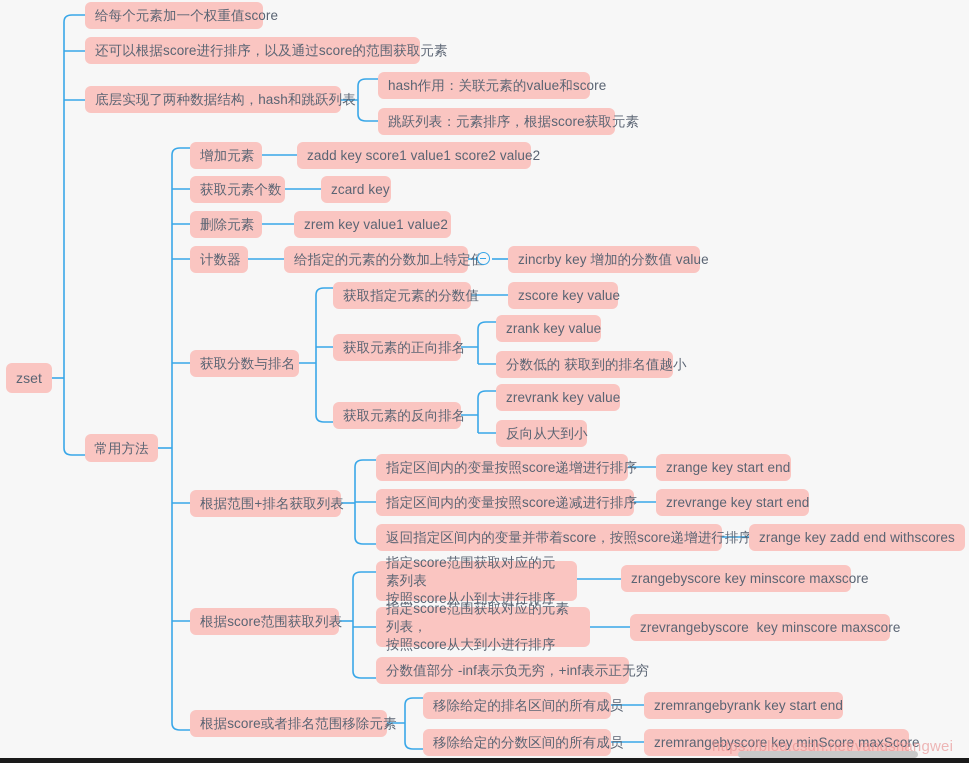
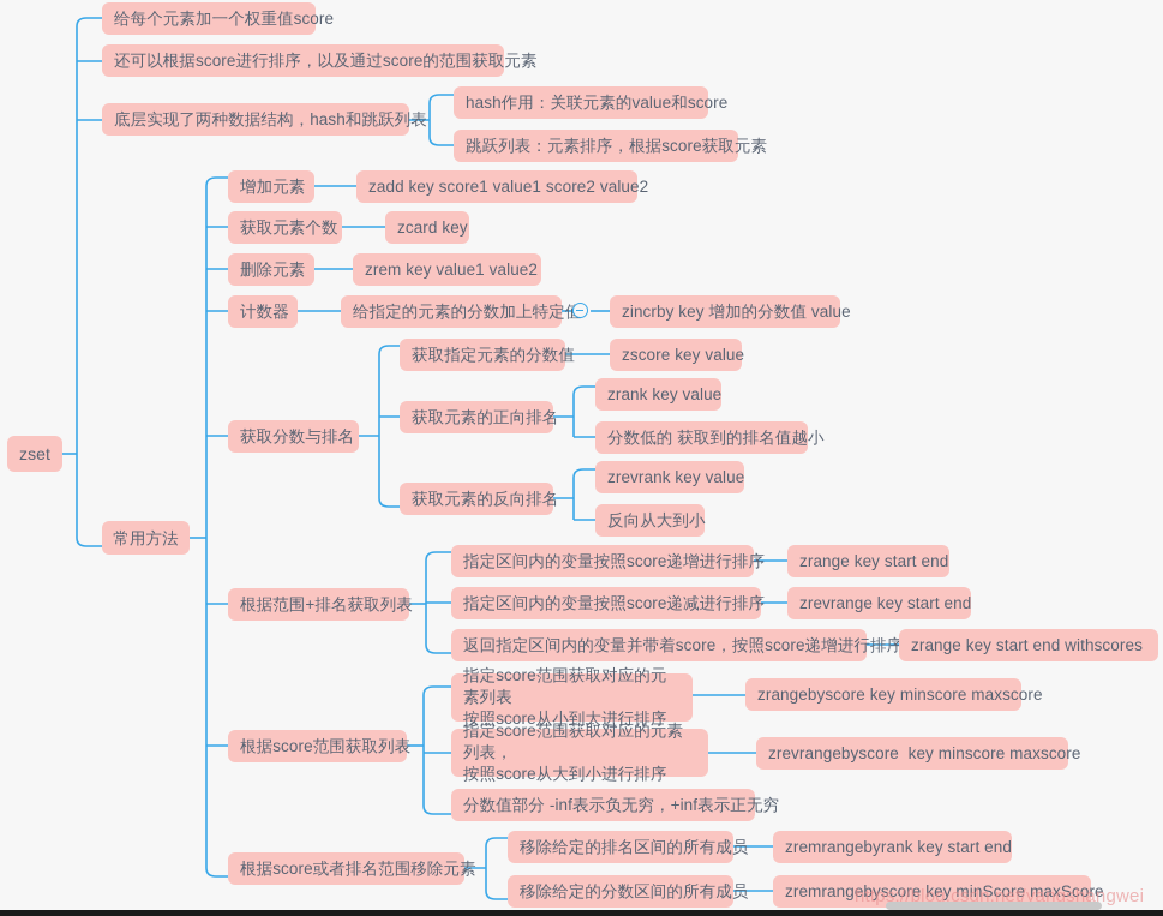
  zset
  给每个元素加一个权重值score
  还可以根据score进行排序，以及通过score的范围获取元素
  底层实现了两种数据结构，hash和跳跃列表
  hash作用：关联元素的value和score
  跳跃列表：元素排序，根据score获取元素
  常用方法
  增加元素
  zadd key score1 value1 score2 value2
  获取元素个数
  zcard key
  删除元素
  zrem key value1 value2
  计数器
  给指定的元素的分数加上特定
  zincrby key 增加的分数值 value
  获取分数与排名
  获取指定元素的分数值
  zscore key value
  获取元素的正向排名
  zrank key value
  分数低的 获取到的排名值越小
  获取元素的反向排名
  zrevrank key value
  反向从大到小
  根据范围+排名获取列表
  指定区间内的变量按照score递增进行排序
  zrange key start end
  指定区间内的变量按照score递减进行排序
  zrevrange key start end
  返回指定区间内的变量并带着score，按照score递增进行排序
- zrange key zadd end withscores
+ zrange key start end withscores
  根据score范围获取列表
  指定score范围获取对应的元素列表
  按照score从小到大进行排序
  zrangebyscore key minscore maxscore
  指定score范围获取对应的元素列表，
  按照score从大到小进行排序
  zrevrangebyscore key minscore maxscore
  分数值部分 -inf表示负无穷，+inf表示正无穷
  根据score或者排名范围移除元素
  移除给定的排名区间的所有成员
  zremrangebyrank key start end
  移除给定的分数区间的所有成员
  zremrangebyscore key minScore maxScore
  https://blog.csdn.net/yangshangwei
